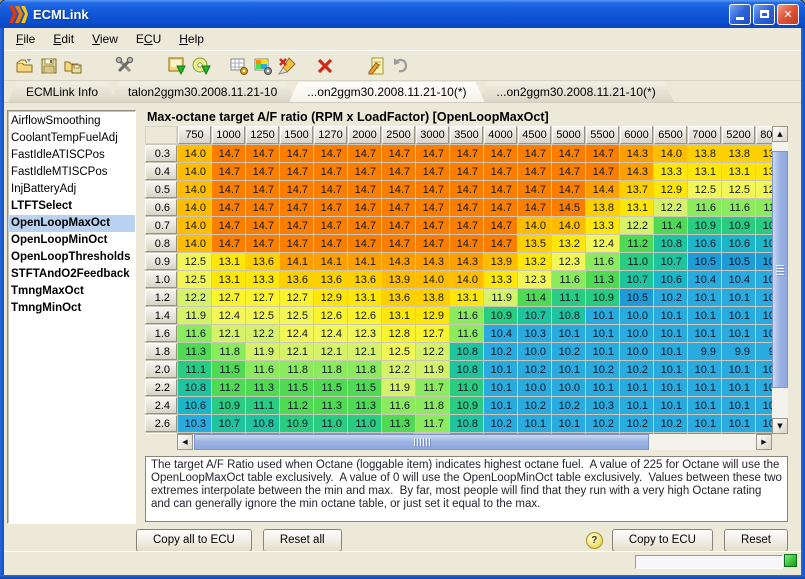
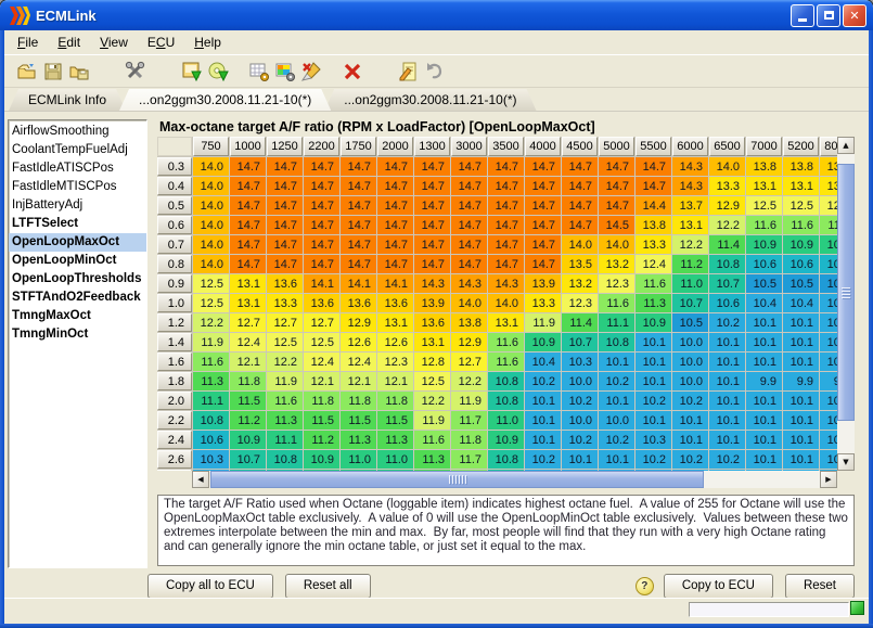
  ECMLink
  ✕
  File
  Edit
  View
  ECU
  Help
  ECMLink Info
- talon2ggm30.2008.11.21-10
  ...on2ggm30.2008.11.21-10(*)
  ...on2ggm30.2008.11.21-10(*)
  AirflowSmoothing
  CoolantTempFuelAdj
  FastIdleATISCPos
  FastIdleMTISCPos
  InjBatteryAdj
  LTFTSelect
  OpenLoopMaxOct
  OpenLoopMinOct
  OpenLoopThresholds
  STFTAndO2Feedback
  TmngMaxOct
  TmngMinOct
  Max-octane target A/F ratio (RPM x LoadFactor) [OpenLoopMaxOct]
  750
  1000
  1250
- 1500
+ 2200
- 1270
+ 1750
  2000
- 2500
+ 1300
  3000
  3500
  4000
  4500
  5000
  5500
  6000
  6500
  7000
  5200
  0.3
  14.0
  14.7
  14.7
  14.7
  14.7
  14.7
  14.7
  14.7
  14.7
  14.7
  14.7
  14.7
  14.7
  14.3
  14.0
  13.8
  13.8
  0.4
  14.0
  14.7
  14.7
  14.7
  14.7
  14.7
  14.7
  14.7
  14.7
  14.7
  14.7
  14.7
  14.7
  14.3
  13.3
  13.1
  13.1
  0.5
  14.0
  14.7
  14.7
  14.7
  14.7
  14.7
  14.7
  14.7
  14.7
  14.7
  14.7
  14.7
  14.4
  13.7
  12.9
  12.5
  12.5
  0.6
  14.0
  14.7
  14.7
  14.7
  14.7
  14.7
  14.7
  14.7
  14.7
  14.7
  14.7
  14.5
  13.8
  13.1
  12.2
  11.6
  11.6
  0.7
  14.0
  14.7
  14.7
  14.7
  14.7
  14.7
  14.7
  14.7
  14.7
  14.7
  14.0
  14.0
  13.3
  12.2
  11.4
  10.9
  10.9
  0.8
  14.0
  14.7
  14.7
  14.7
  14.7
  14.7
  14.7
  14.7
  14.7
  14.7
  13.5
  13.2
  12.4
  11.2
  10.8
  10.6
  10.6
  0.9
  12.5
  13.1
  13.6
  14.1
  14.1
  14.1
  14.3
  14.3
  14.3
  13.9
  13.2
  12.3
  11.6
  11.0
  10.7
  10.5
  10.5
  1.0
  12.5
  13.1
  13.3
  13.6
  13.6
  13.6
  13.9
  14.0
  14.0
  13.3
  12.3
  11.6
  11.3
  10.7
  10.6
  10.4
  10.4
  1.2
  12.2
  12.7
  12.7
  12.7
  12.9
  13.1
  13.6
  13.8
  13.1
  11.9
  11.4
  11.1
  10.9
  10.5
  10.2
  10.1
  10.1
  1.4
  11.9
  12.4
  12.5
  12.5
  12.6
  12.6
  13.1
  12.9
  11.6
  10.9
  10.7
  10.8
  10.1
  10.0
  10.1
  10.1
  10.1
  1.6
  11.6
  12.1
  12.2
  12.4
  12.4
  12.3
  12.8
  12.7
  11.6
  10.4
  10.3
  10.1
  10.1
  10.0
  10.1
  10.1
  10.1
  1.8
  11.3
  11.8
  11.9
  12.1
  12.1
  12.1
  12.5
  12.2
  10.8
  10.2
  10.0
  10.2
  10.1
  10.0
  10.1
  9.9
  9.9
  2.0
  11.1
  11.5
  11.6
  11.8
  11.8
  11.8
  12.2
  11.9
  10.8
  10.1
  10.2
  10.1
  10.2
  10.2
  10.1
  10.1
  10.1
  2.2
  10.8
  11.2
  11.3
  11.5
  11.5
  11.5
  11.9
  11.7
  11.0
  10.1
  10.0
  10.0
  10.1
  10.1
  10.1
  10.1
  10.1
  2.4
  10.6
  10.9
  11.1
  11.2
  11.3
  11.3
  11.6
  11.8
  10.9
  10.1
  10.2
  10.2
  10.3
  10.1
  10.1
  10.1
  10.1
  2.6
  10.3
  10.7
  10.8
  10.9
  11.0
  11.0
  11.3
  11.7
  10.8
  10.2
  10.1
  10.1
  10.2
  10.2
  10.2
  10.1
  10.1
  ▲
  ▼
  ◀
  ▶
- The target A/F Ratio used when Octane (loggable item) indicates highest octane fuel. A value of 225 for Octane will use the OpenLoopMaxOct table exclusively. A value of 0 will use the OpenLoopMinOct table exclusively. Values between these two extremes interpolate between the min and max. By far, most people will find that they run with a very high Octane rating and can generally ignore the min octane table, or just set it equal to the max.
+ The target A/F Ratio used when Octane (loggable item) indicates highest octane fuel. A value of 255 for Octane will use the OpenLoopMaxOct table exclusively. A value of 0 will use the OpenLoopMinOct table exclusively. Values between these two extremes interpolate between the min and max. By far, most people will find that they run with a very high Octane rating and can generally ignore the min octane table, or just set it equal to the max.
  Copy all to ECU
  Reset all
  ?
  Copy to ECU
  Reset
